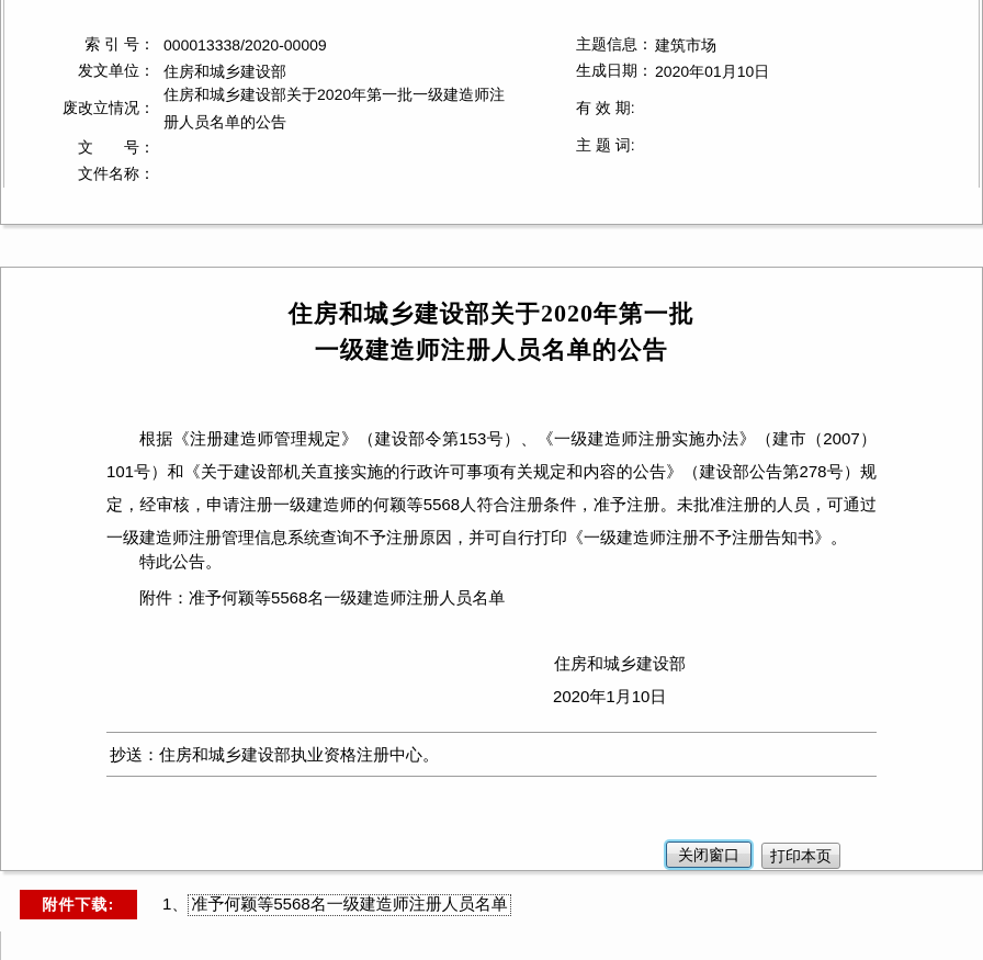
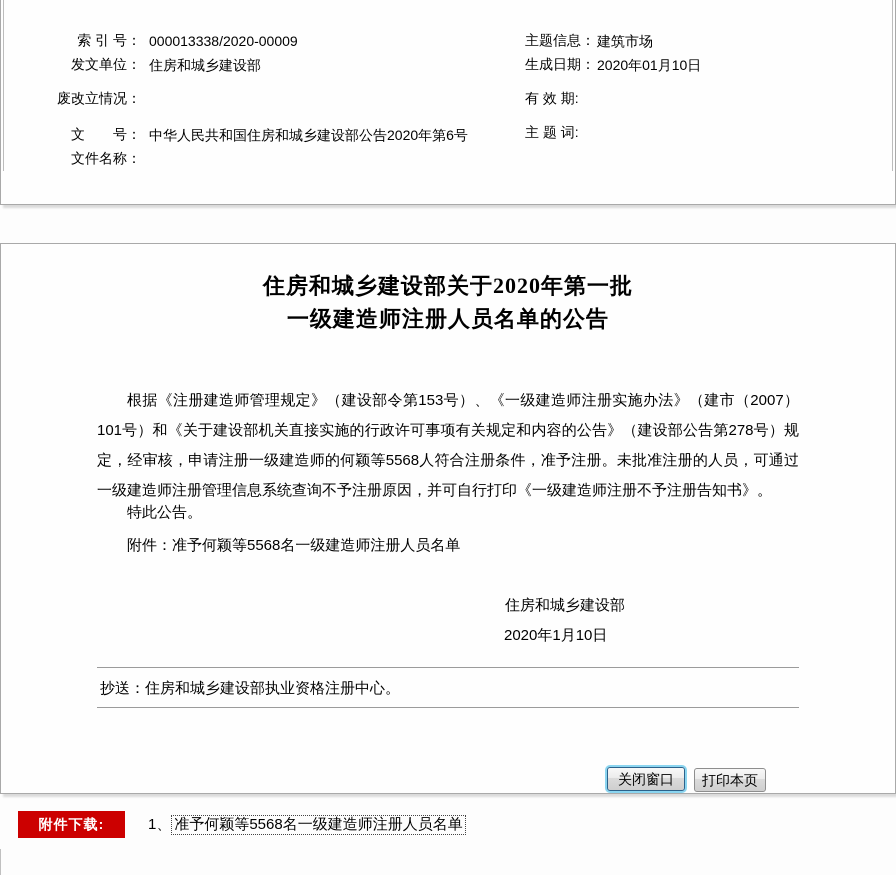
  索 引 号：
  000013338/2020-00009
  发文单位：
  住房和城乡建设部
  废改立情况：
- 住房和城乡建设部关于2020年第一批一级建造师注册人员名单的公告
  文 号：
+ 中华人民共和国住房和城乡建设部公告2020年第6号
  文件名称：
  主题信息：
  建筑市场
  生成日期：
  2020年01月10日
  有 效 期:
  主 题 词:
  住房和城乡建设部关于2020年第一批
  一级建造师注册人员名单的公告
  根据《注册建造师管理规定》（建设部令第153号）、《一级建造师注册实施办法》（建市（2007）101号）和《关于建设部机关直接实施的行政许可事项有关规定和内容的公告》（建设部公告第278号）规定，经审核，申请注册一级建造师的何颖等5568人符合注册条件，准予注册。未批准注册的人员，可通过一级建造师注册管理信息系统查询不予注册原因，并可自行打印《一级建造师注册不予注册告知书》。
  特此公告。
  附件：准予何颖等5568名一级建造师注册人员名单
  住房和城乡建设部
  2020年1月10日
  抄送：住房和城乡建设部执业资格注册中心。
  关闭窗口
  打印本页
  附件下载:
  1、 准予何颖等5568名一级建造师注册人员名单
